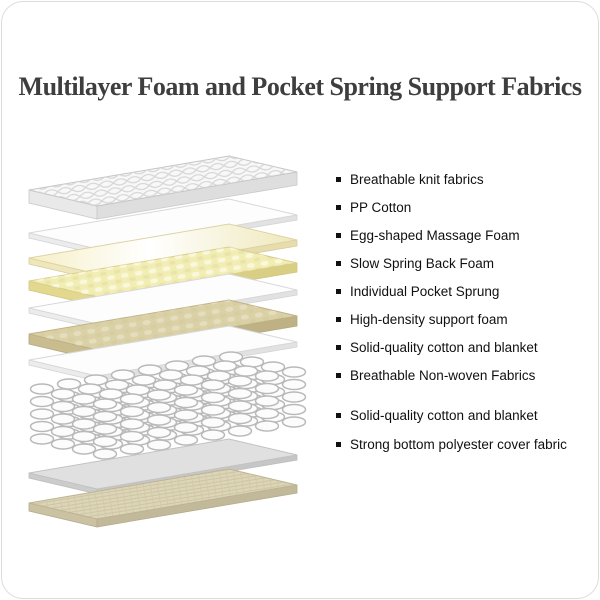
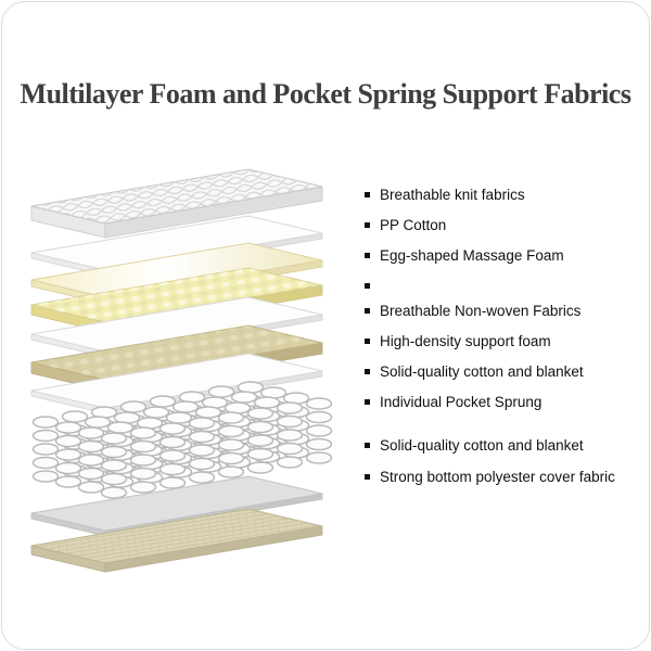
  Multilayer Foam and Pocket Spring Support Fabrics
  Breathable knit fabrics
  PP Cotton
  Egg-shaped Massage Foam
- Slow Spring Back Foam
- Individual Pocket Sprung
+ Breathable Non-woven Fabrics
  High-density support foam
  Solid-quality cotton and blanket
- Breathable Non-woven Fabrics
+ Individual Pocket Sprung
  Solid-quality cotton and blanket
  Strong bottom polyester cover fabric
